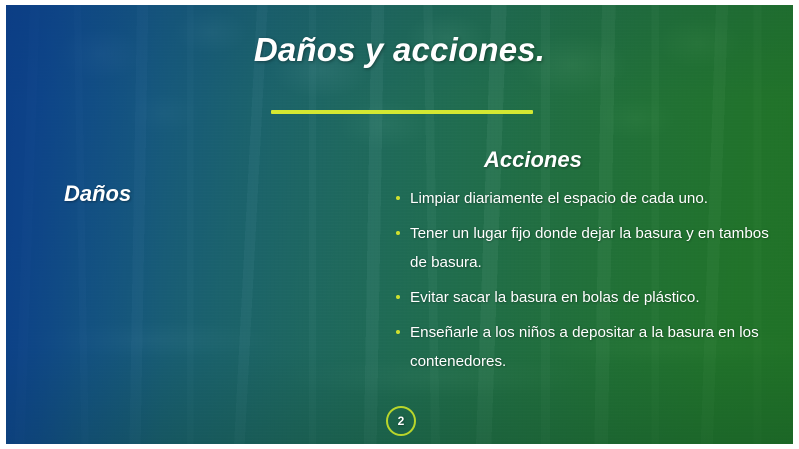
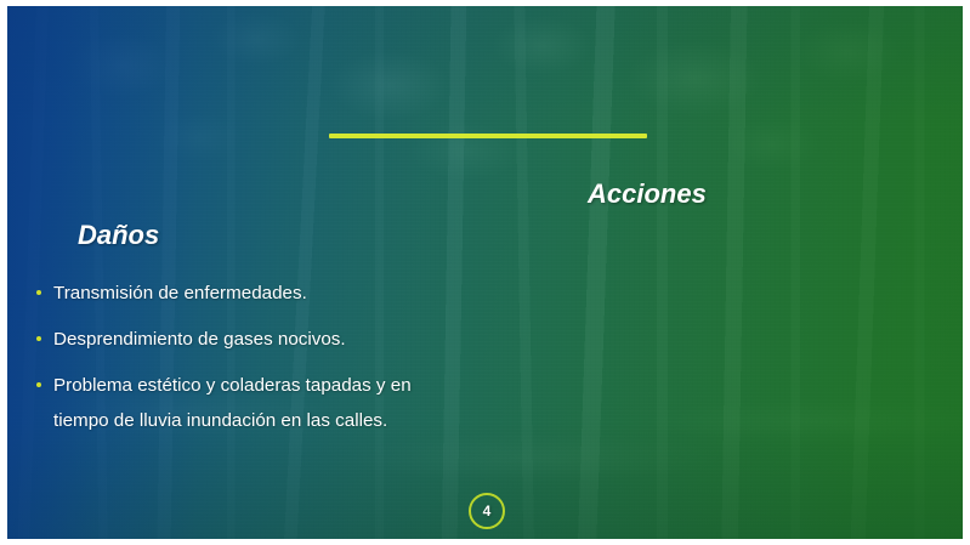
- Daños y acciones.
  Daños
+ Transmisión de enfermedades.
+ Desprendimiento de gases nocivos.
+ Problema estético y coladeras tapadas y en tiempo de lluvia inundación en las calles.
  Acciones
- Limpiar diariamente el espacio de cada uno.
- Tener un lugar fijo donde dejar la basura y en tambos de basura.
- Evitar sacar la basura en bolas de plástico.
- Enseñarle a los niños a depositar a la basura en los contenedores.
- 2
+ 4
